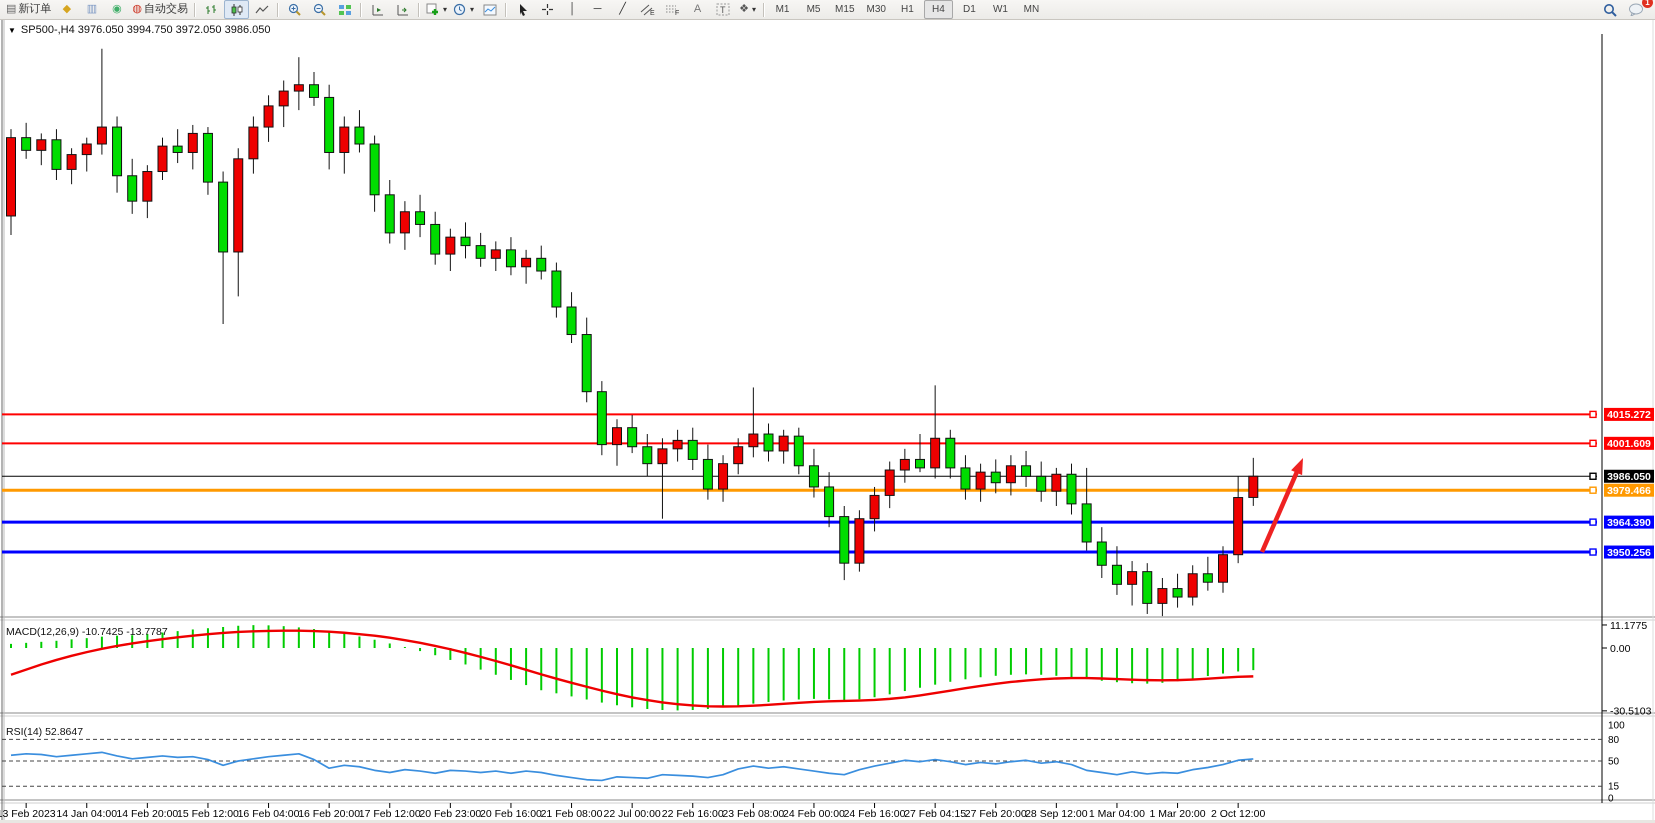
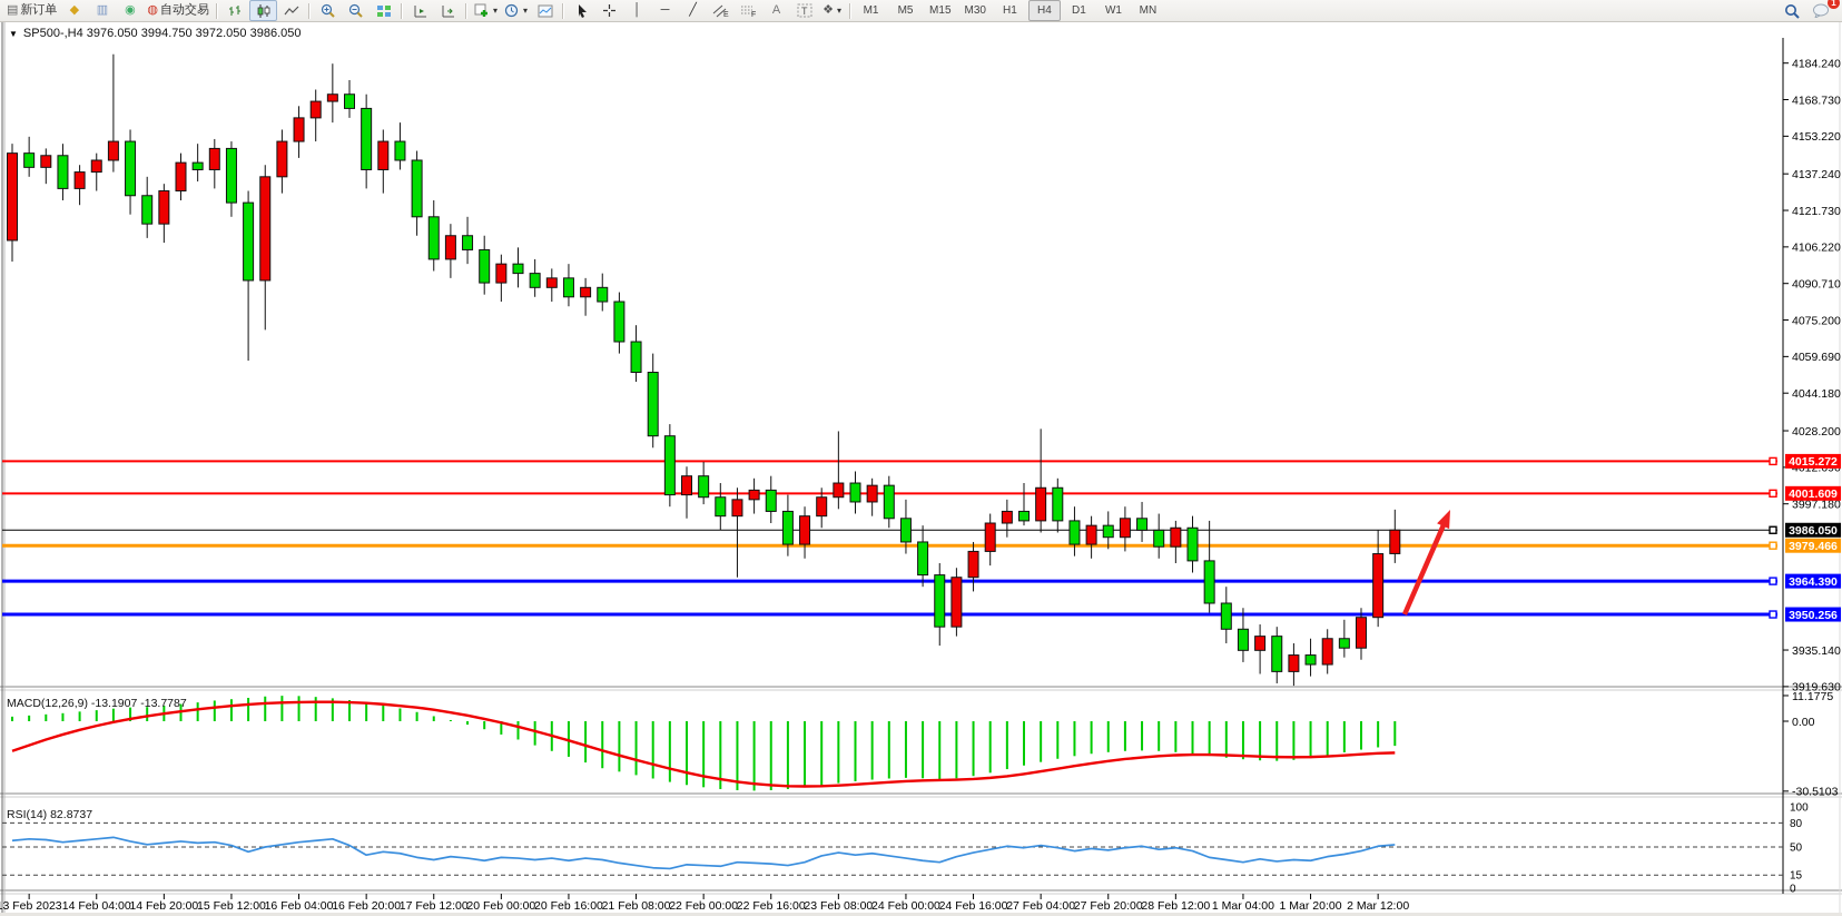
  ▤
  新订单
  ◆
  ▥
  ◉
  ◍
  自动交易
  ▾
  ▾
  │
  ─
  ╱
  A
  T
  ❖
  ▾
  M1
  M5
  M15
  M30
  H1
  H4
  D1
  W1
  MN
  1
  ▼
  SP500-,H4 3976.050 3994.750 3972.050 3986.050
- MACD(12,26,9) -10.7425 -13.7787
+ MACD(12,26,9) -13.1907 -13.7787
- RSI(14) 52.8647
+ RSI(14) 82.8737
+ 4184.240
+ 4168.730
+ 4153.220
+ 4137.240
+ 4121.730
+ 4106.220
+ 4090.710
+ 4075.200
+ 4059.690
+ 4044.180
+ 4028.200
+ 3997.180
+ 3935.140
+ 3919.630
  4015.272
  4001.609
  3986.050
  3979.466
  3964.390
  3950.256
  11.1775
  0.00
  -30.5103
  100
  80
  50
  15
  0
  3 Feb 2023
- 14 Jan 04:00
+ 14 Feb 04:00
  14 Feb 20:00
  15 Feb 12:00
  16 Feb 04:00
  16 Feb 20:00
  17 Feb 12:00
- 20 Feb 23:00
+ 20 Feb 00:00
  20 Feb 16:00
  21 Feb 08:00
- 22 Jul 00:00
+ 22 Feb 00:00
  22 Feb 16:00
  23 Feb 08:00
  24 Feb 00:00
  24 Feb 16:00
- 27 Feb 04:15
+ 27 Feb 04:00
  27 Feb 20:00
- 28 Sep 12:00
+ 28 Feb 12:00
  1 Mar 04:00
  1 Mar 20:00
- 2 Oct 12:00
+ 2 Mar 12:00
